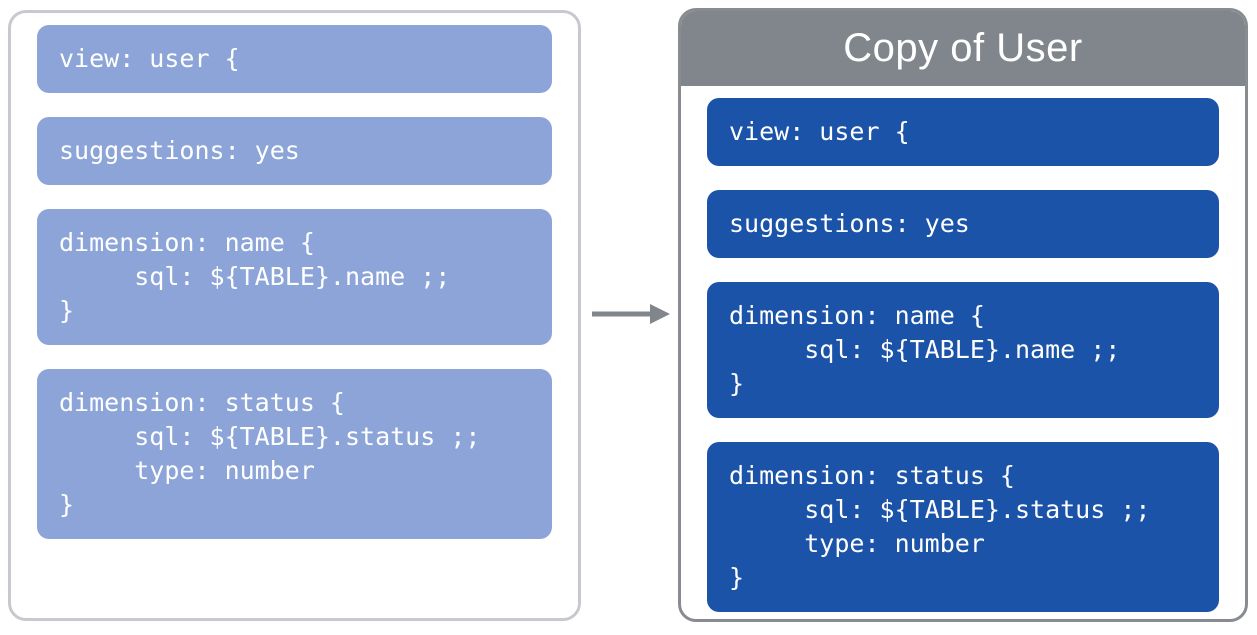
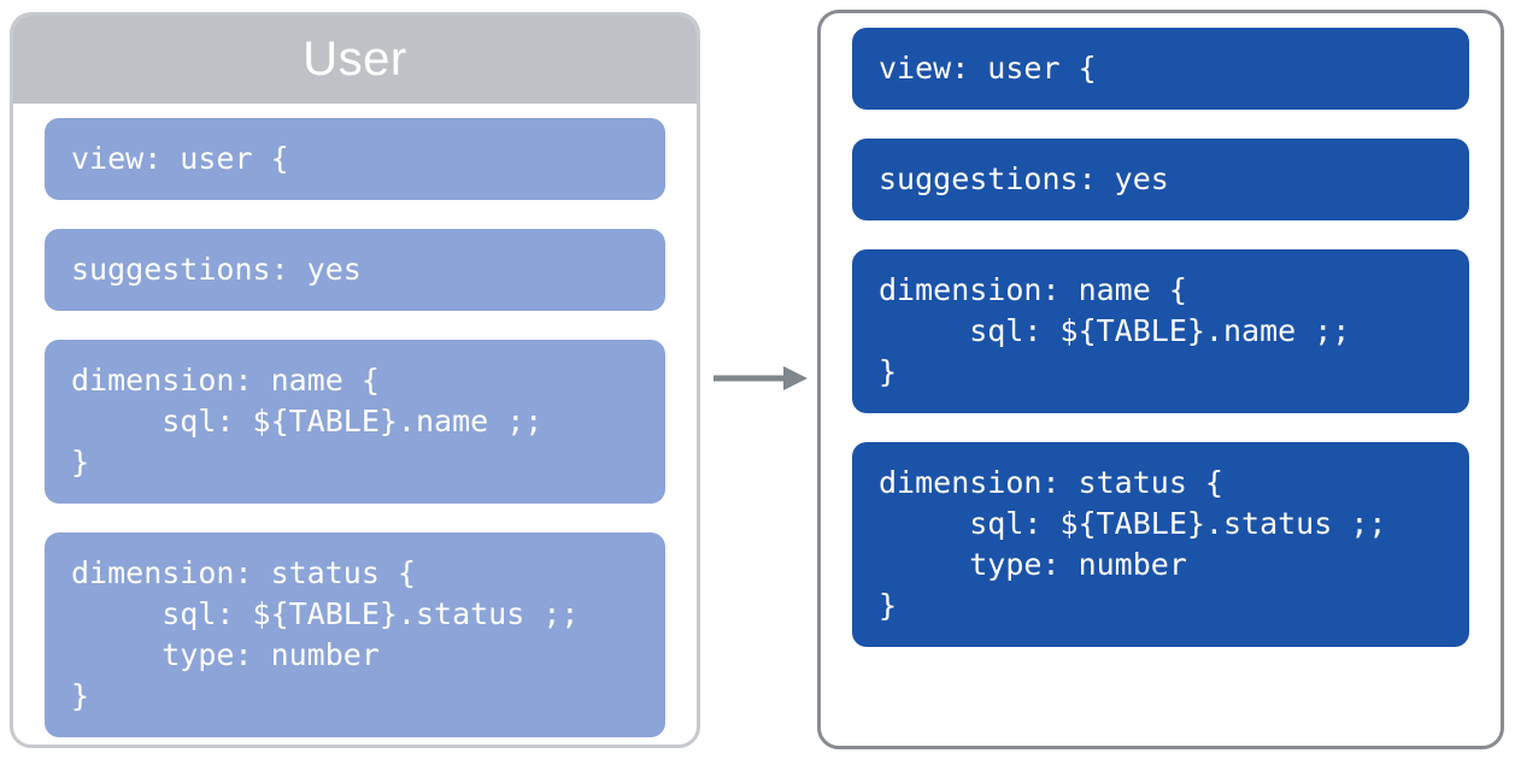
+ User
  view: user {
  suggestions: yes
  dimension: name {
  sql: ${TABLE}.name ;;
  }
  dimension: status {
  sql: ${TABLE}.status ;;
  type: number
  }
- Copy of User
  view: user {
  suggestions: yes
  dimension: name {
  sql: ${TABLE}.name ;;
  }
  dimension: status {
  sql: ${TABLE}.status ;;
  type: number
  }
